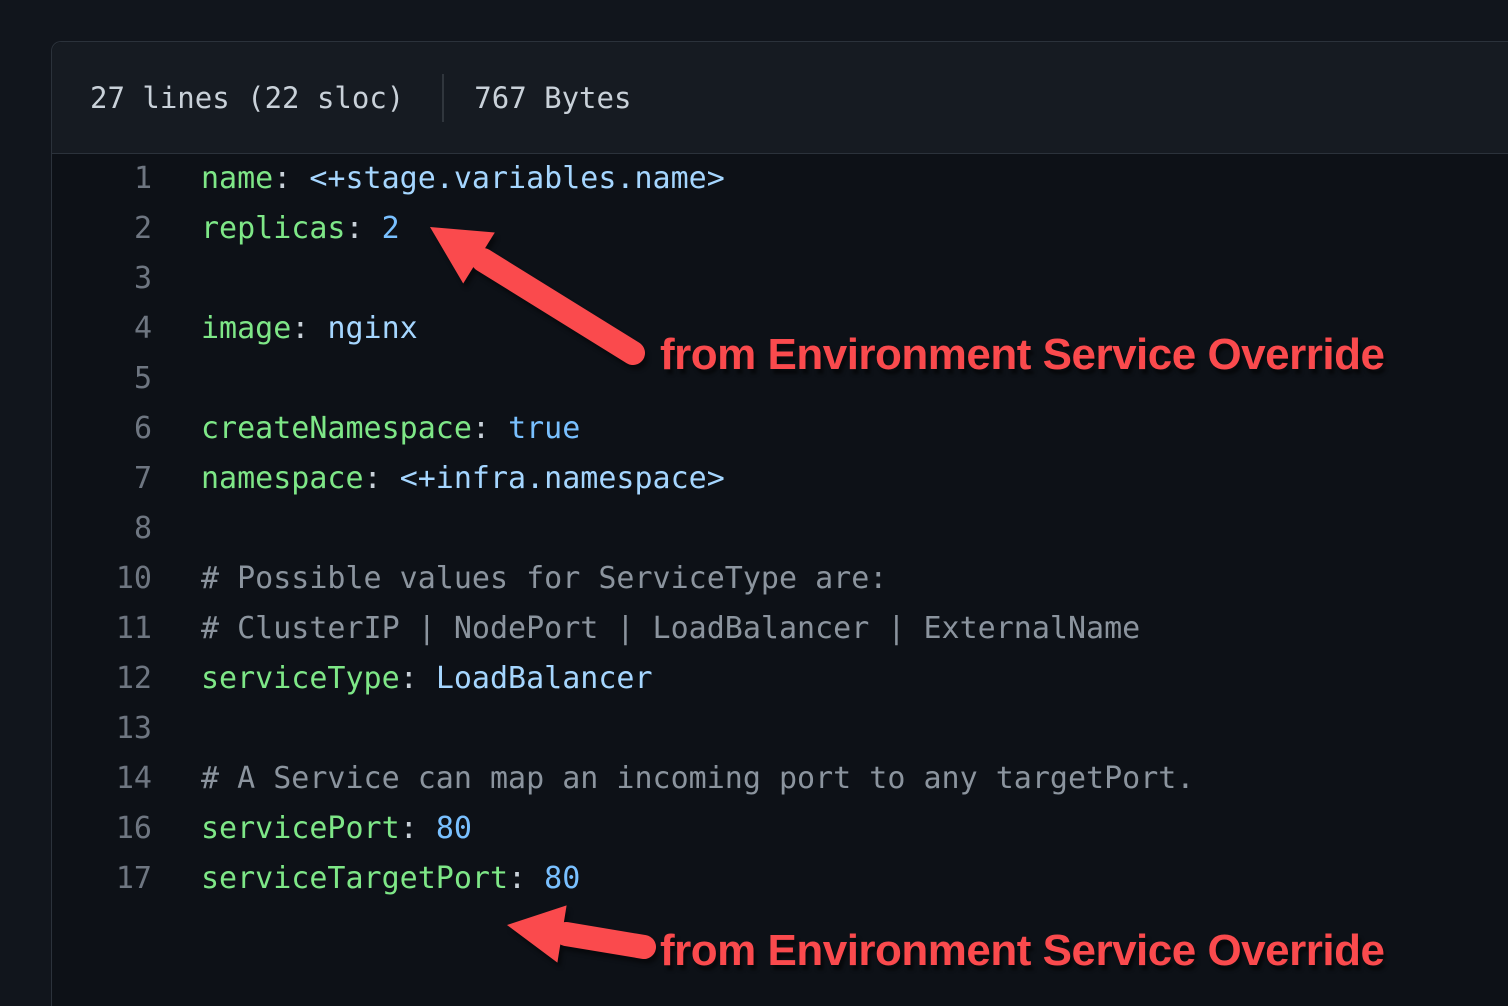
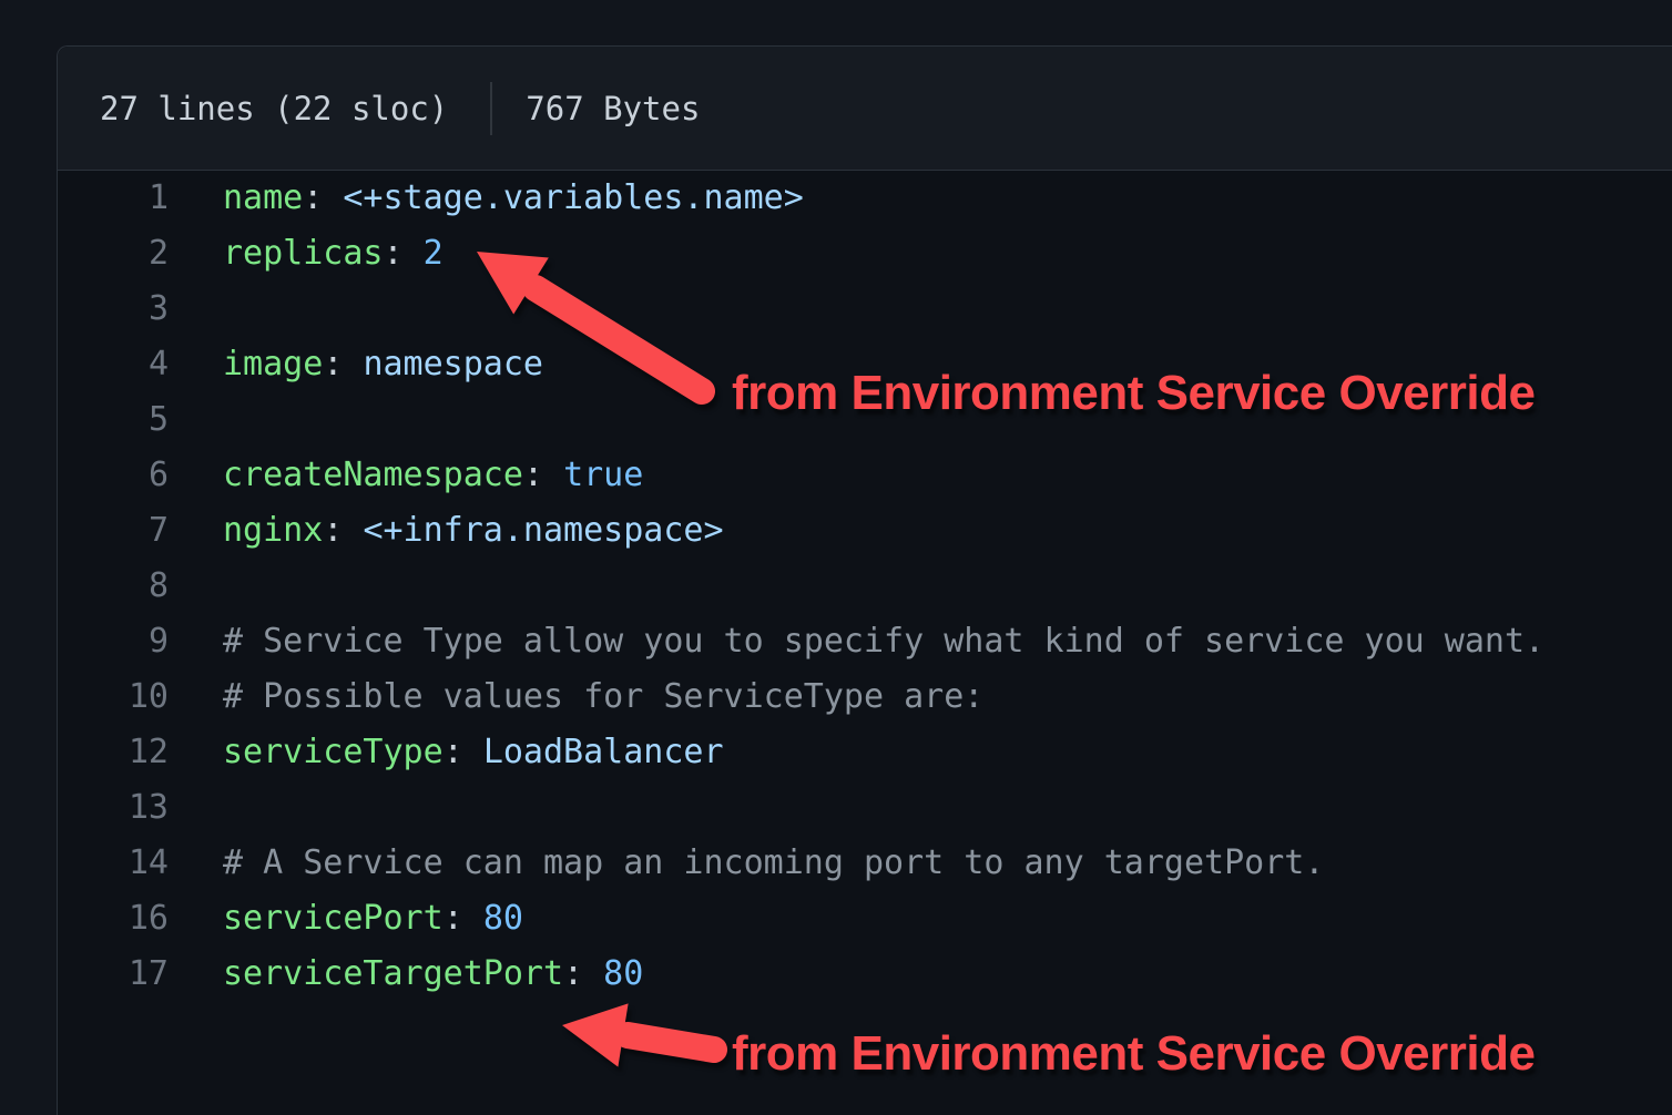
  27 lines (22 sloc)
  767 Bytes
  1
  name: <+stage.variables.name>
  2
  replicas: 2
  3
  4
- image: nginx
+ image: namespace
  5
  6
  createNamespace: true
  7
- namespace: <+infra.namespace>
+ nginx: <+infra.namespace>
  8
+ 9
+ # Service Type allow you to specify what kind of service you want.
  10
  # Possible values for ServiceType are:
- 11
- # ClusterIP | NodePort | LoadBalancer | ExternalName
  12
  serviceType: LoadBalancer
  13
  14
  # A Service can map an incoming port to any targetPort.
  16
  servicePort: 80
  17
  serviceTargetPort: 80
  from Environment Service Override
  from Environment Service Override
